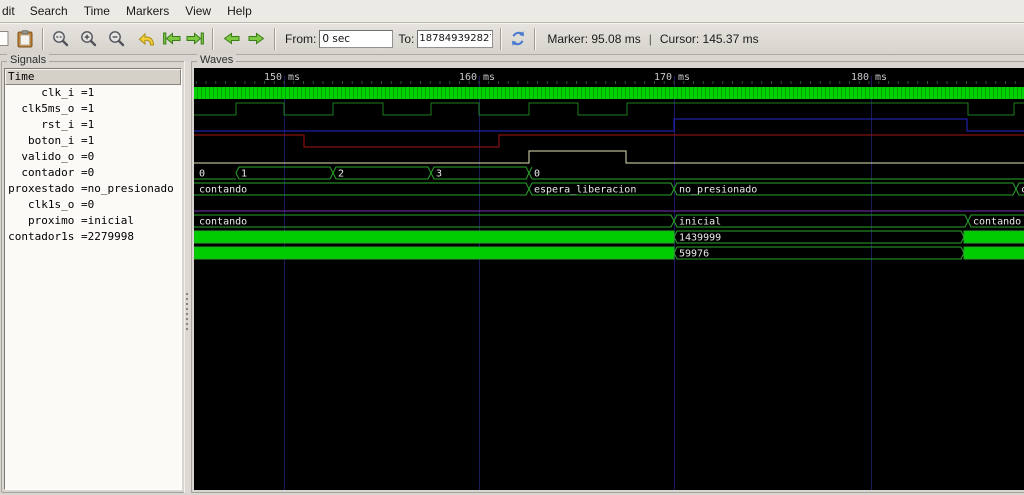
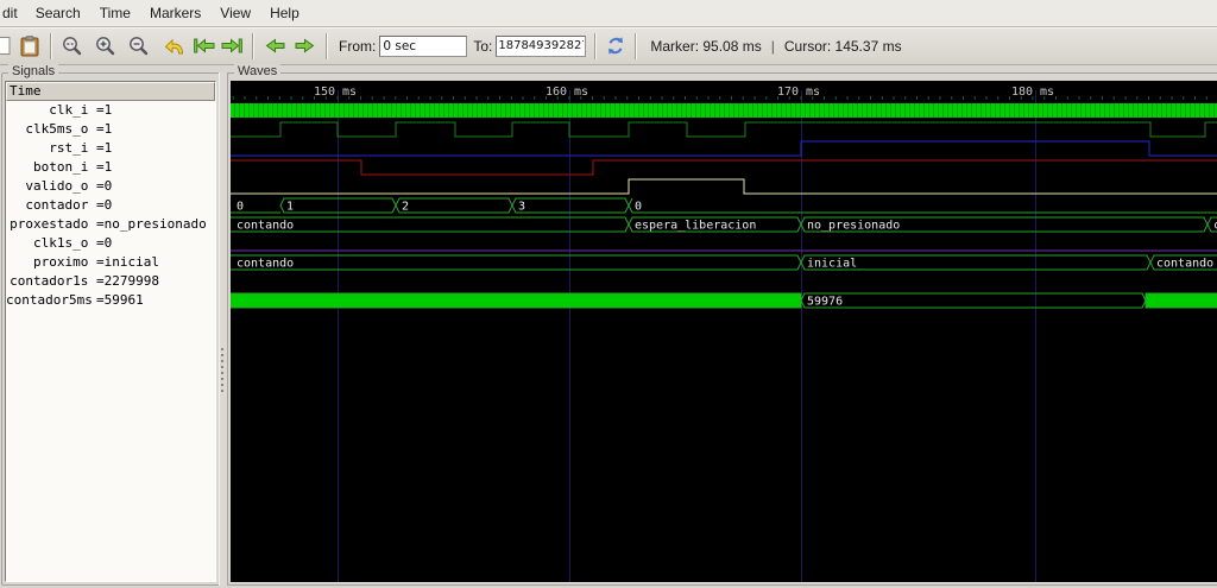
  dit
  Search
  Time
  Markers
  View
  Help
  From:
  0 sec
  To:
  18784939282
  Marker: 95.08 ms
  |
  Cursor: 145.37 ms
  Signals
  Time
  clk_i
  =1
  clk5ms_o
  =1
  rst_i
  =1
  boton_i
  =1
  valido_o
  =0
  contador
  =0
  proxestado
  =no_presionado
  clk1s_o
  =0
  proximo
  =inicial
  contador1s
  =2279998
+ contador5ms
+ =59961
  Waves
  150
  ms
  160
  ms
  170
  ms
  180
  ms
  0
  1
  2
  3
  0
  contando
  espera_liberacion
  no_presionado
  contando
  inicial
  contando
- 1439999
  59976
